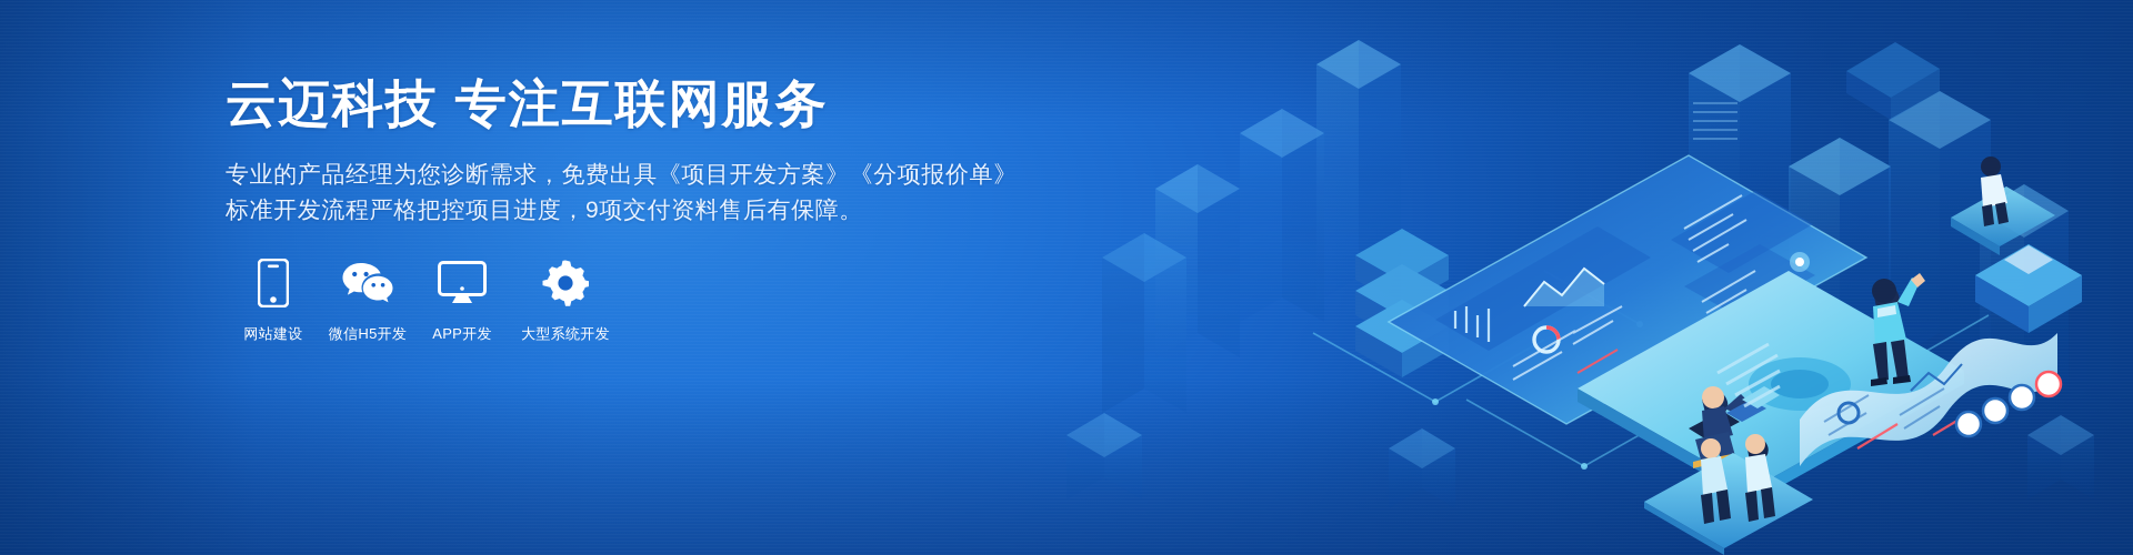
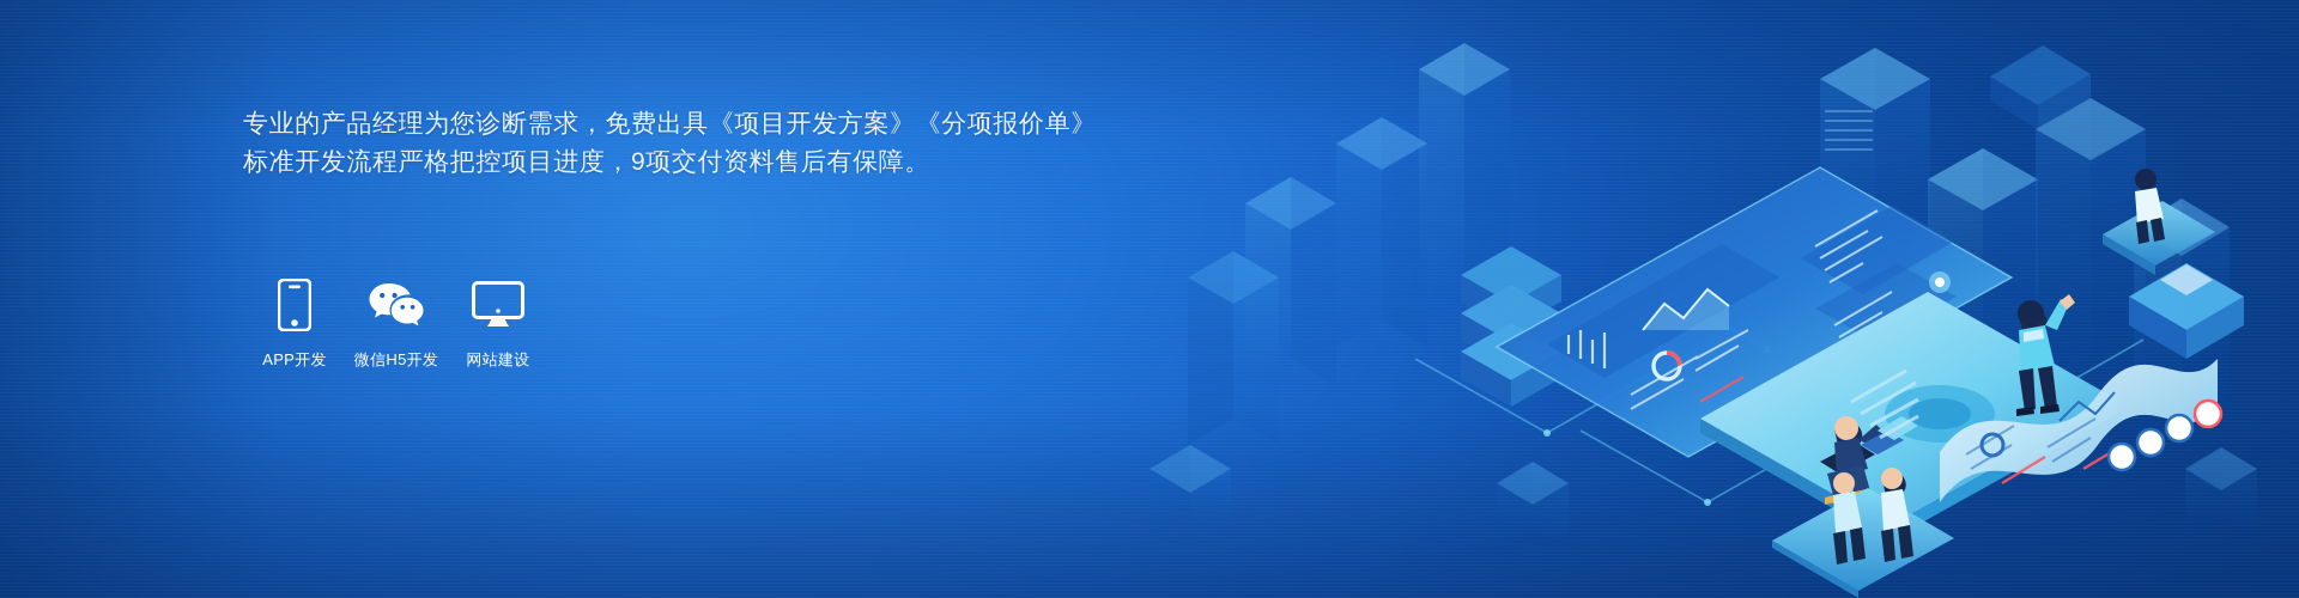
- 云迈科技 专注互联网服务
  专业的产品经理为您诊断需求，免费出具《项目开发方案》《分项报价单》
  标准开发流程严格把控项目进度，9项交付资料售后有保障。
- 网站建设
+ APP开发
  微信H5开发
- APP开发
+ 网站建设
- 大型系统开发
